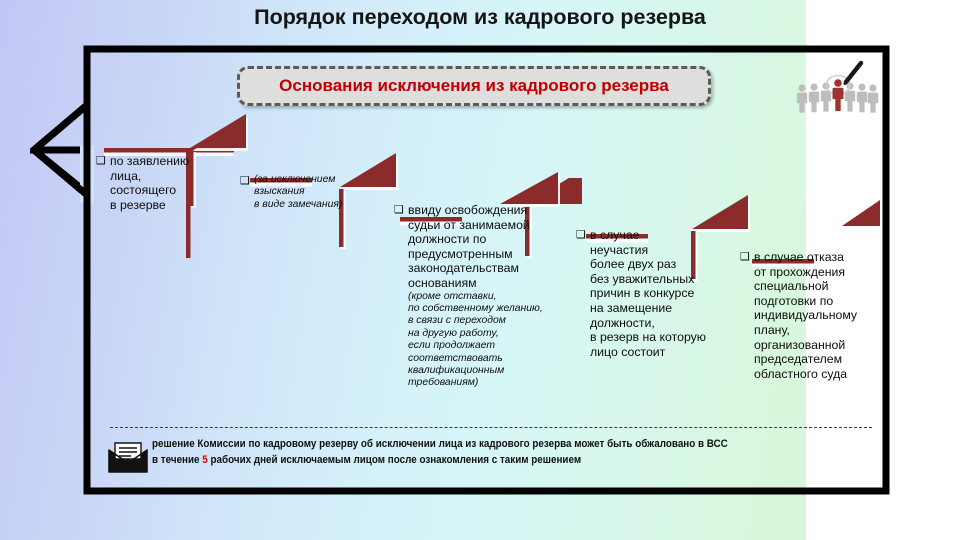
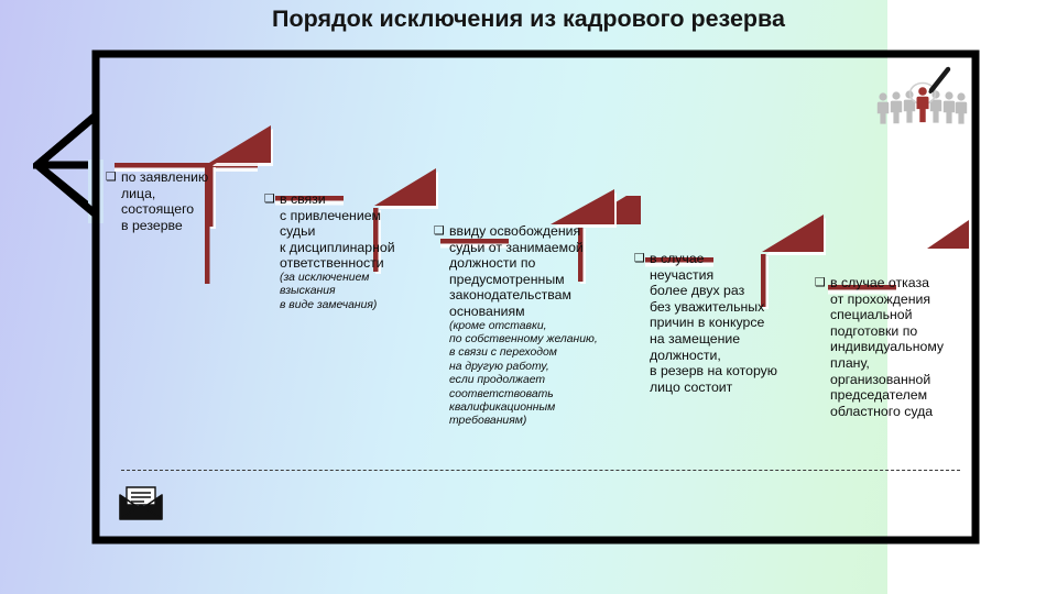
- Порядок переходом из кадрового резерва
+ Порядок исключения из кадрового резерва
- Основания исключения из кадрового резерва
  ❑
  по заявлению
  лица,
  состоящего
  в резерве
  ❑
+ в связи
+ с привлечением
+ судьи
+ к дисциплинарной
+ ответственности
  (за исключением
  взыскания
  в виде замечания)
  ❑
  ввиду освобождения
  судьи от занимаемой
  должности по
  предусмотренным
  законодательствам
  основаниям
  (кроме отставки,
  по собственному желанию,
  в связи с переходом
  на другую работу,
  если продолжает
  соответствовать
  квалификационным
  требованиям)
  ❑
  в случае
  неучастия
  более двух раз
  без уважительных
  причин в конкурсе
  на замещение
  должности,
  в резерв на которую
  лицо состоит
  ❑
  в случае отказа
  от прохождения
  специальной
  подготовки по
  индивидуальному
  плану,
  организованной
  председателем
  областного суда
- решение Комиссии по кадровому резерву об исключении лица из кадрового резерва может быть обжаловано в ВСС
- в течение 5 рабочих дней исключаемым лицом после ознакомления с таким решением
